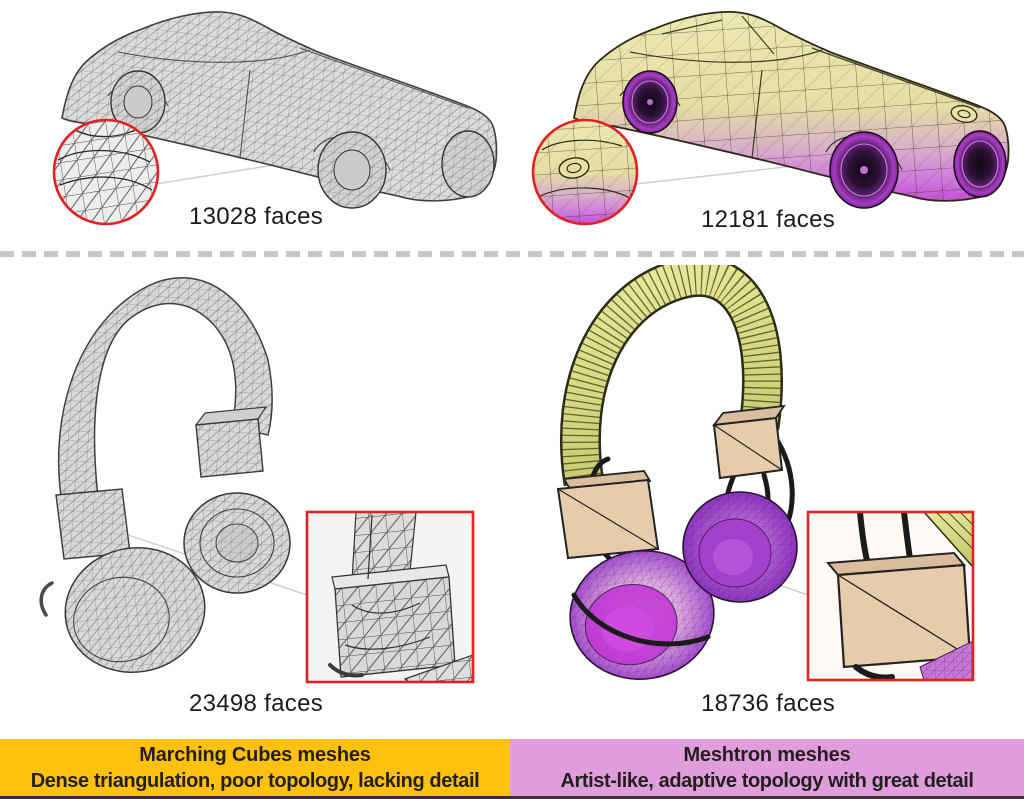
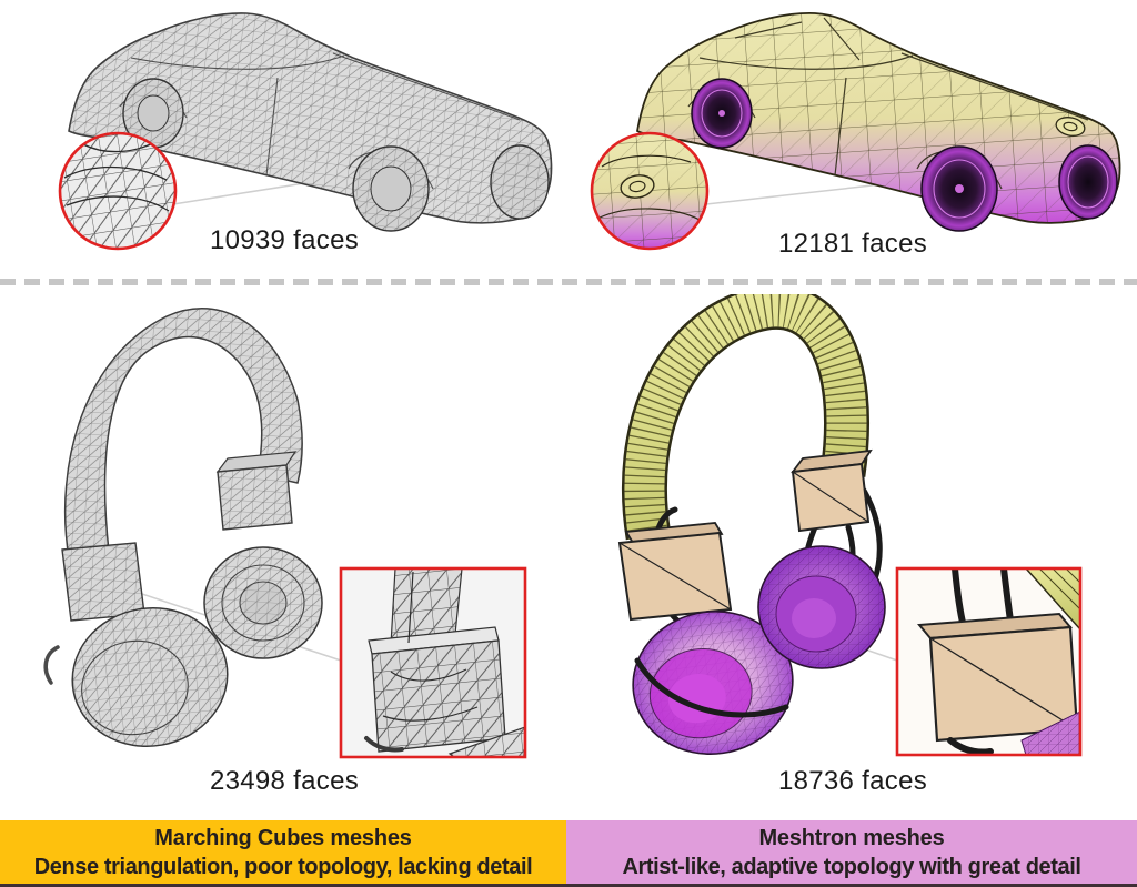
- 13028 faces
+ 10939 faces
  12181 faces
  23498 faces
  18736 faces
  Marching Cubes meshes
  Dense triangulation, poor topology, lacking detail
  Meshtron meshes
  Artist-like, adaptive topology with great detail
